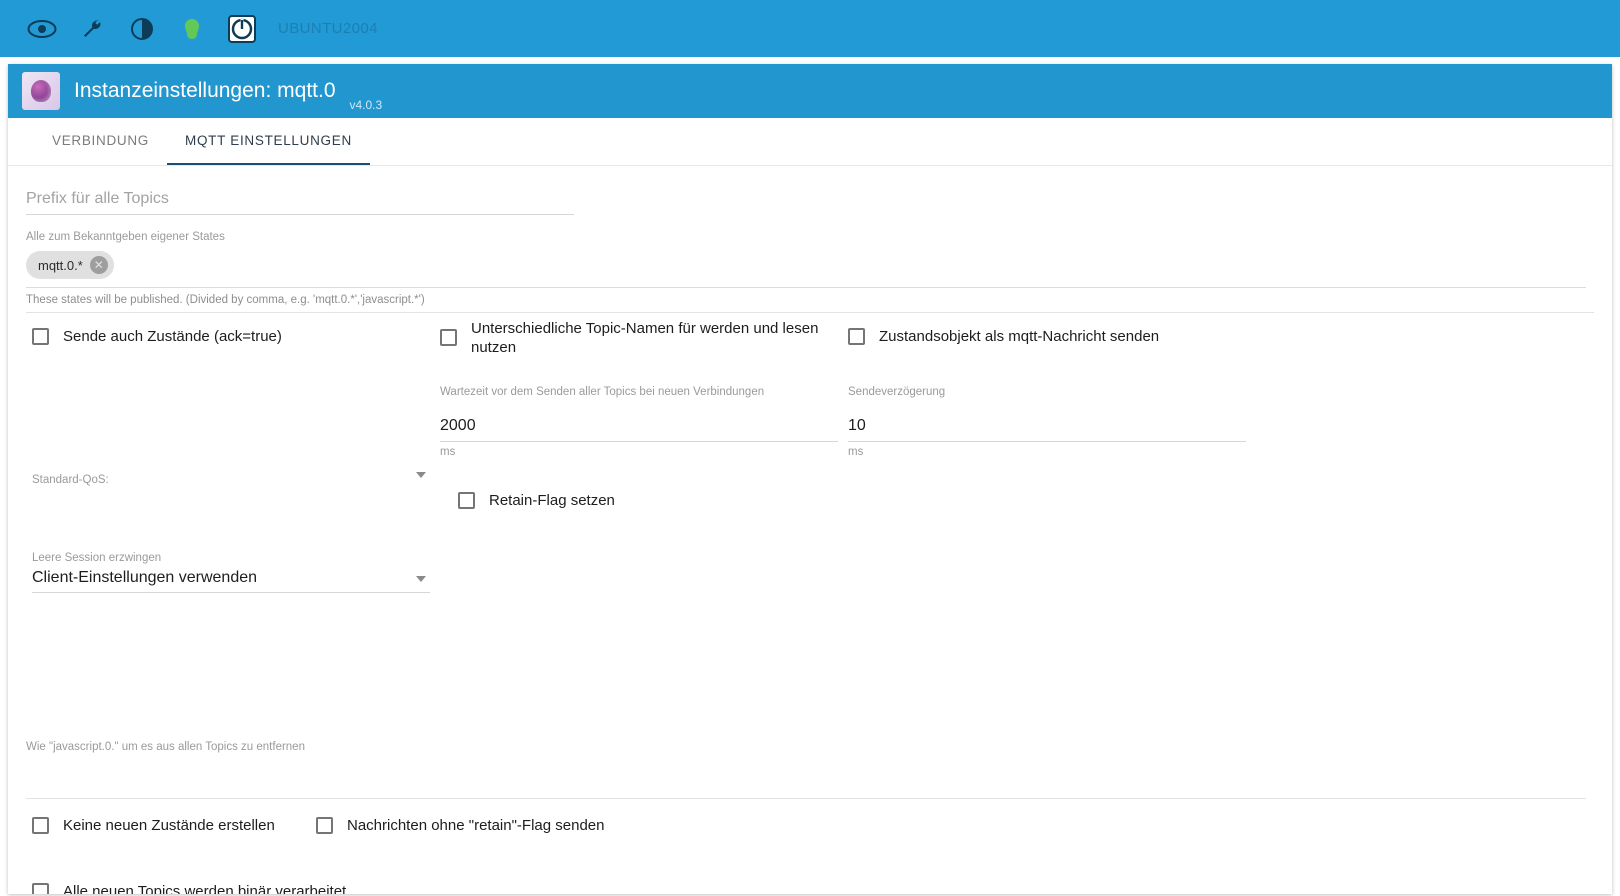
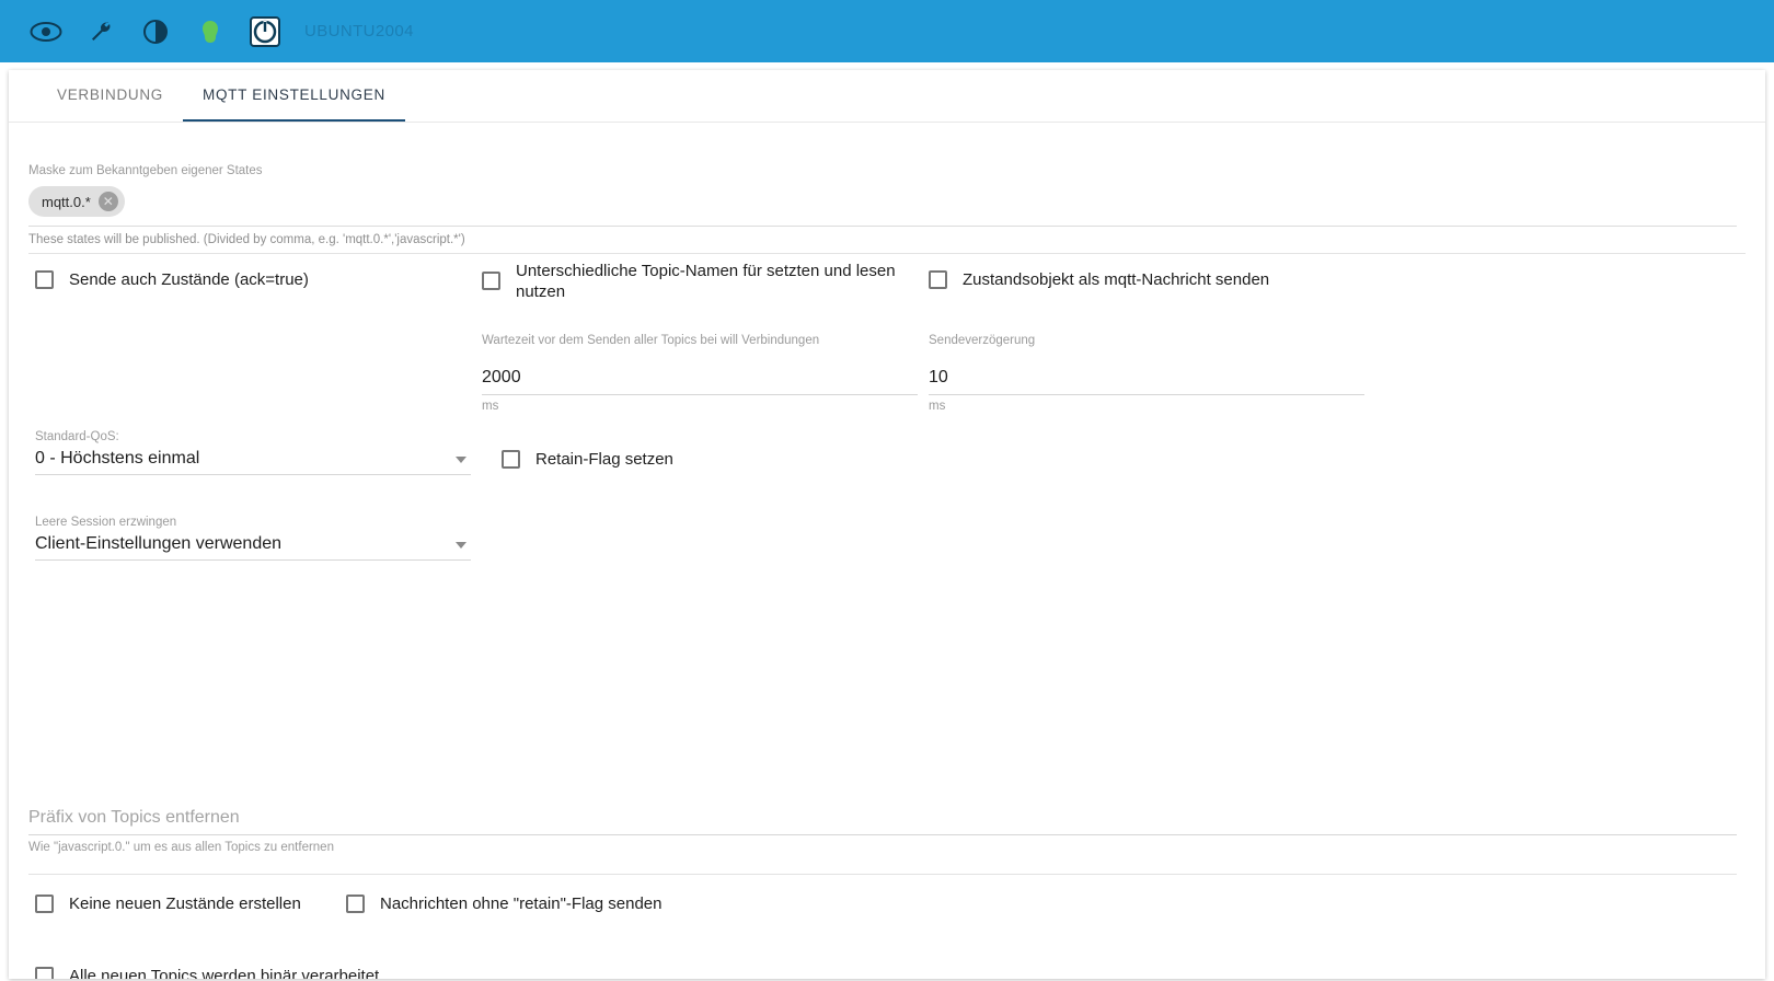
  UBUNTU2004
- Instanzeinstellungen: mqtt.0
- v4.0.3
  VERBINDUNG
  MQTT EINSTELLUNGEN
- Prefix für alle Topics
- Alle zum Bekanntgeben eigener States
+ Maske zum Bekanntgeben eigener States
  mqtt.0.*
  ✕
  These states will be published. (Divided by comma, e.g. 'mqtt.0.*','javascript.*')
  Sende auch Zustände (ack=true)
- Unterschiedliche Topic-Namen für werden und lesen nutzen
+ Unterschiedliche Topic-Namen für setzten und lesen nutzen
  Zustandsobjekt als mqtt-Nachricht senden
- Wartezeit vor dem Senden aller Topics bei neuen Verbindungen
+ Wartezeit vor dem Senden aller Topics bei will Verbindungen
  2000
  ms
  Sendeverzögerung
  10
  ms
  Standard-QoS:
+ 0 - Höchstens einmal
  Retain-Flag setzen
  Leere Session erzwingen
  Client-Einstellungen verwenden
+ Präfix von Topics entfernen
  Wie "javascript.0." um es aus allen Topics zu entfernen
  Keine neuen Zustände erstellen
  Nachrichten ohne "retain"-Flag senden
  Alle neuen Topics werden binär verarbeitet
